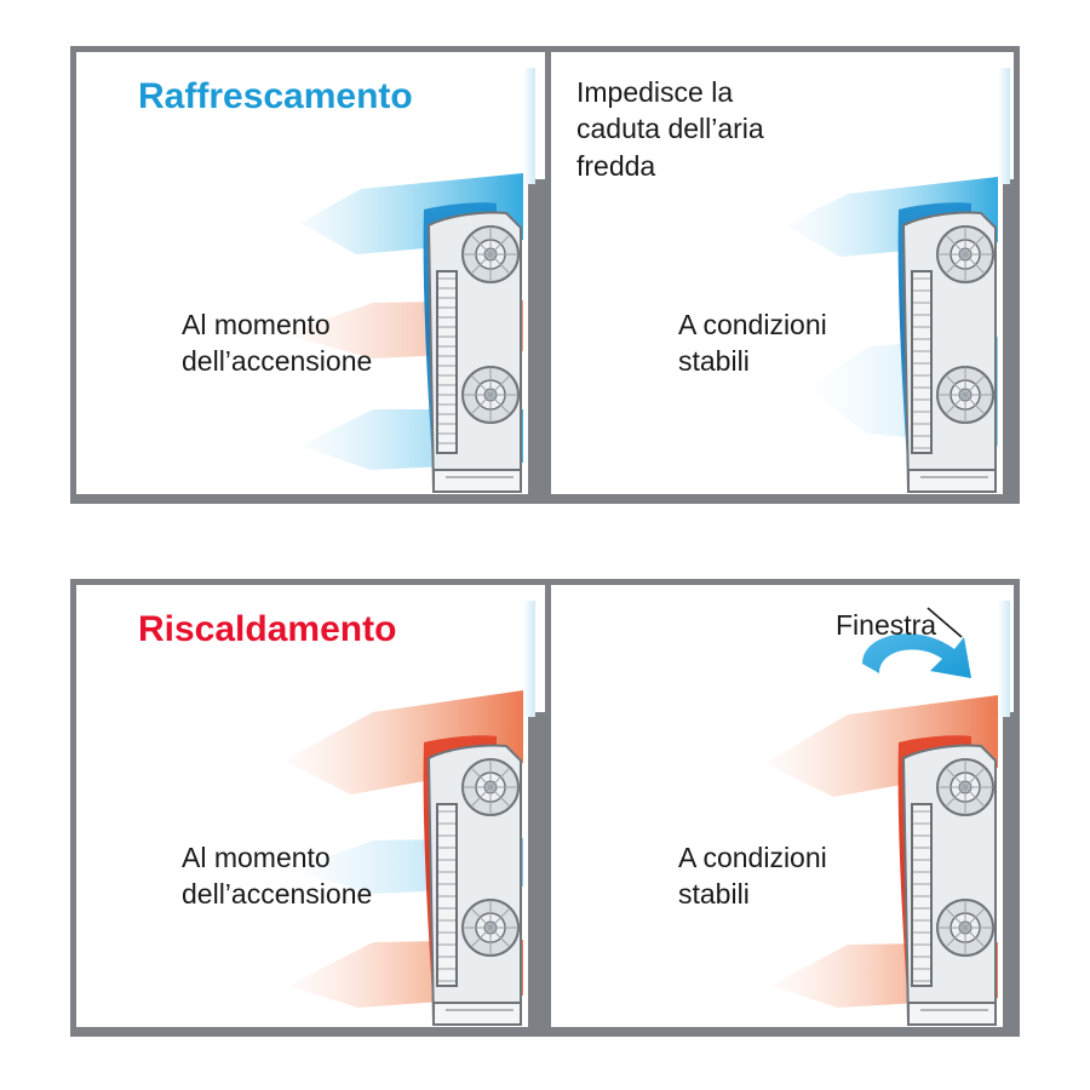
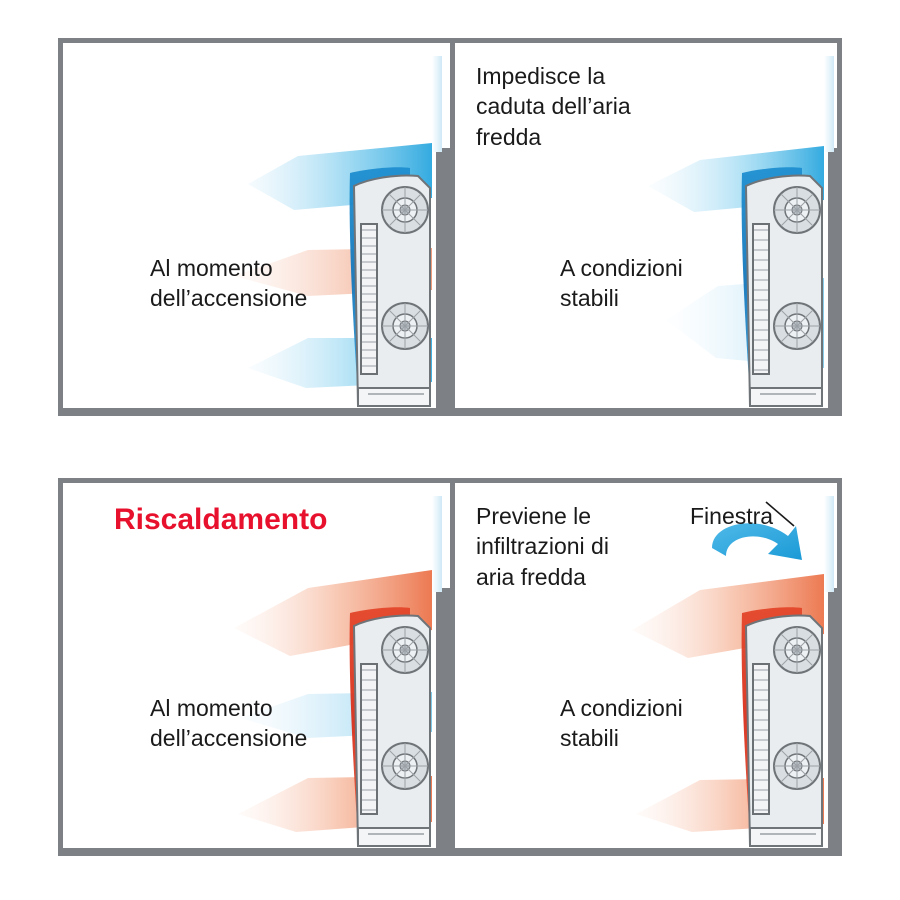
- Raffrescamento
  Al momento
  dell’accensione
  Impedisce la
  caduta dell’aria
  fredda
  A condizioni
  stabili
  Riscaldamento
  Al momento
  dell’accensione
+ Previene le
+ infiltrazioni di
+ aria fredda
  Finestra
  A condizioni
  stabili
